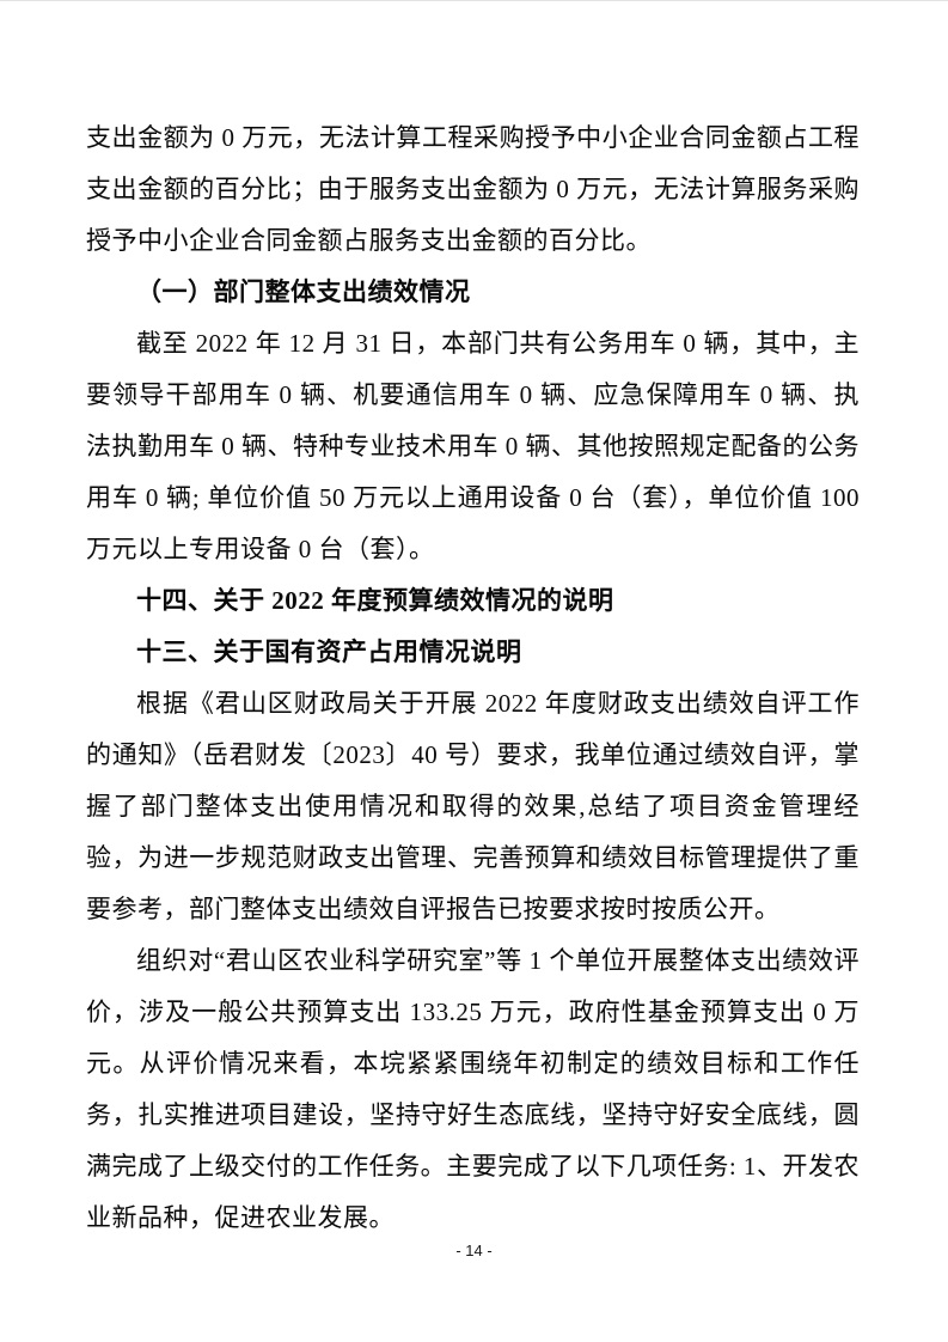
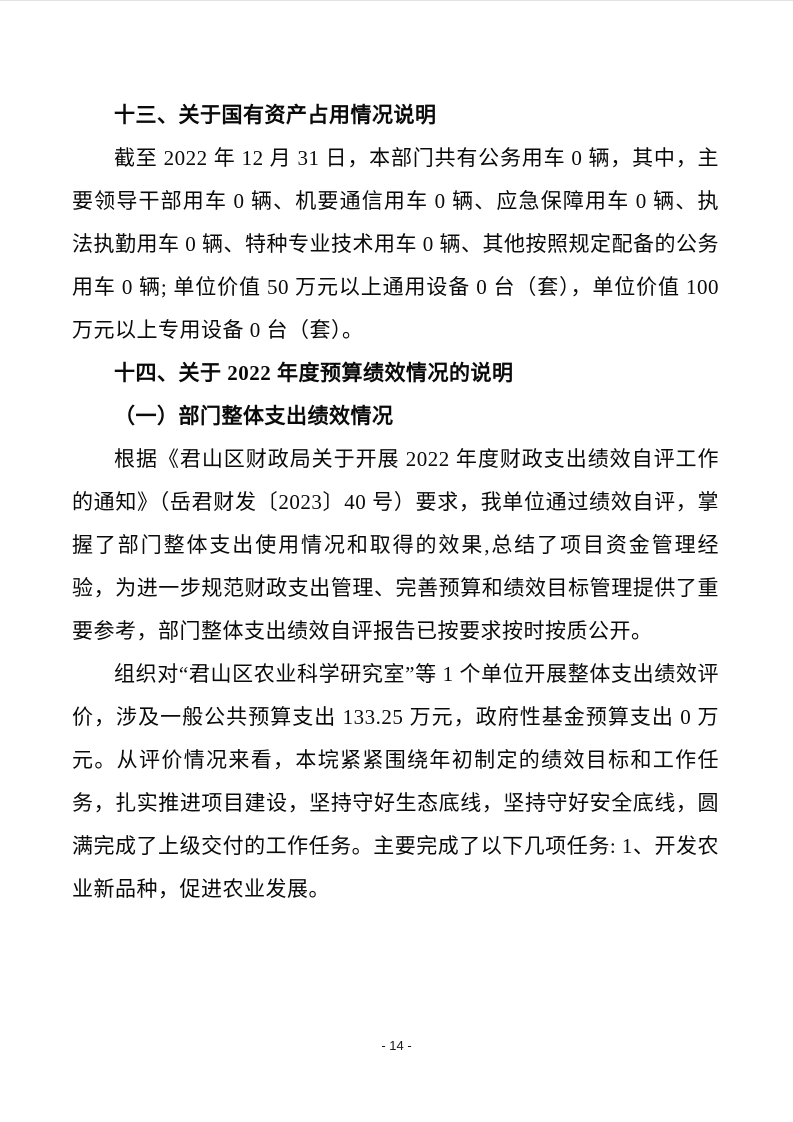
- 支出金额为 0 万元，无法计算工程采购授予中小企业合同金额占工程支出金额的百分比；由于服务支出金额为 0 万元，无法计算服务采购授予中小企业合同金额占服务支出金额的百分比。
- （一）部门整体支出绩效情况
+ 十三、关于国有资产占用情况说明
  截至 2022 年 12 月 31 日，本部门共有公务用车 0 辆，其中，主要领导干部用车 0 辆、机要通信用车 0 辆、应急保障用车 0 辆、执法执勤用车 0 辆、特种专业技术用车 0 辆、其他按照规定配备的公务用车 0 辆; 单位价值 50 万元以上通用设备 0 台（套），单位价值 100 万元以上专用设备 0 台（套）。
  十四、关于 2022 年度预算绩效情况的说明
- 十三、关于国有资产占用情况说明
+ （一）部门整体支出绩效情况
  根据《君山区财政局关于开展 2022 年度财政支出绩效自评工作的通知》（岳君财发〔2023〕40 号）要求，我单位通过绩效自评，掌握了部门整体支出使用情况和取得的效果,总结了项目资金管理经验，为进一步规范财政支出管理、完善预算和绩效目标管理提供了重要参考，部门整体支出绩效自评报告已按要求按时按质公开。
  组织对“君山区农业科学研究室”等 1 个单位开展整体支出绩效评价，涉及一般公共预算支出 133.25 万元，政府性基金预算支出 0 万元。从评价情况来看，本垸紧紧围绕年初制定的绩效目标和工作任务，扎实推进项目建设，坚持守好生态底线，坚持守好安全底线，圆满完成了上级交付的工作任务。主要完成了以下几项任务: 1、开发农业新品种，促进农业发展。
  - 14 -
